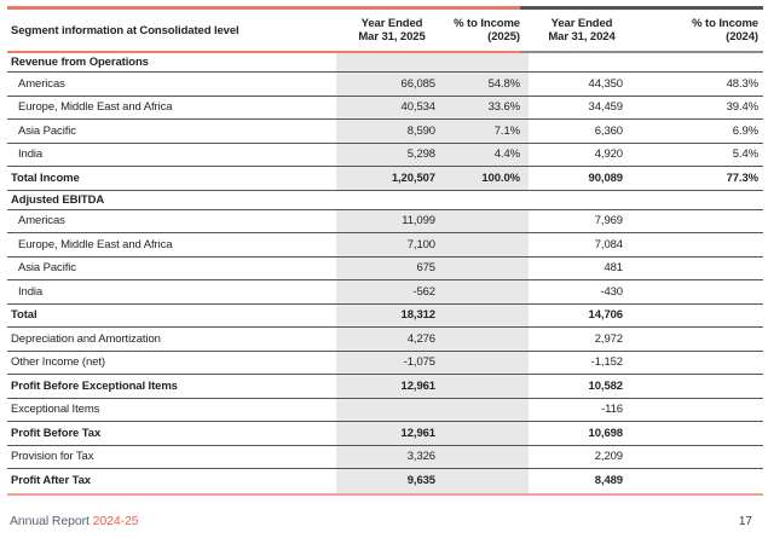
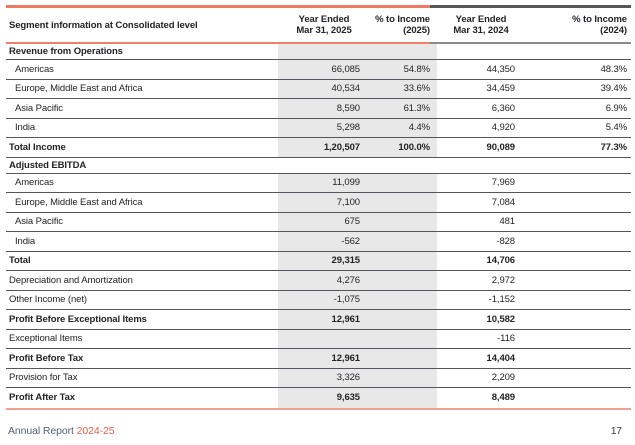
  Segment information at Consolidated level
  Year Ended
  Mar 31, 2025
  % to Income
  (2025)
  Year Ended
  Mar 31, 2024
  % to Income
  (2024)
  Revenue from Operations
  Americas
  66,085
  54.8%
  44,350
  48.3%
  Europe, Middle East and Africa
  40,534
  33.6%
  34,459
  39.4%
  Asia Pacific
  8,590
- 7.1%
+ 61.3%
  6,360
  6.9%
  India
  5,298
  4.4%
  4,920
  5.4%
  Total Income
  1,20,507
  100.0%
  90,089
  77.3%
  Adjusted EBITDA
  Americas
  11,099
  7,969
  Europe, Middle East and Africa
  7,100
  7,084
  Asia Pacific
  675
  481
  India
  -562
- -430
+ -828
  Total
- 18,312
+ 29,315
  14,706
  Depreciation and Amortization
  4,276
  2,972
  Other Income (net)
  -1,075
  -1,152
  Profit Before Exceptional Items
  12,961
  10,582
  Exceptional Items
  -116
  Profit Before Tax
  12,961
- 10,698
+ 14,404
  Provision for Tax
  3,326
  2,209
  Profit After Tax
  9,635
  8,489
  Annual Report 2024-25
  17
